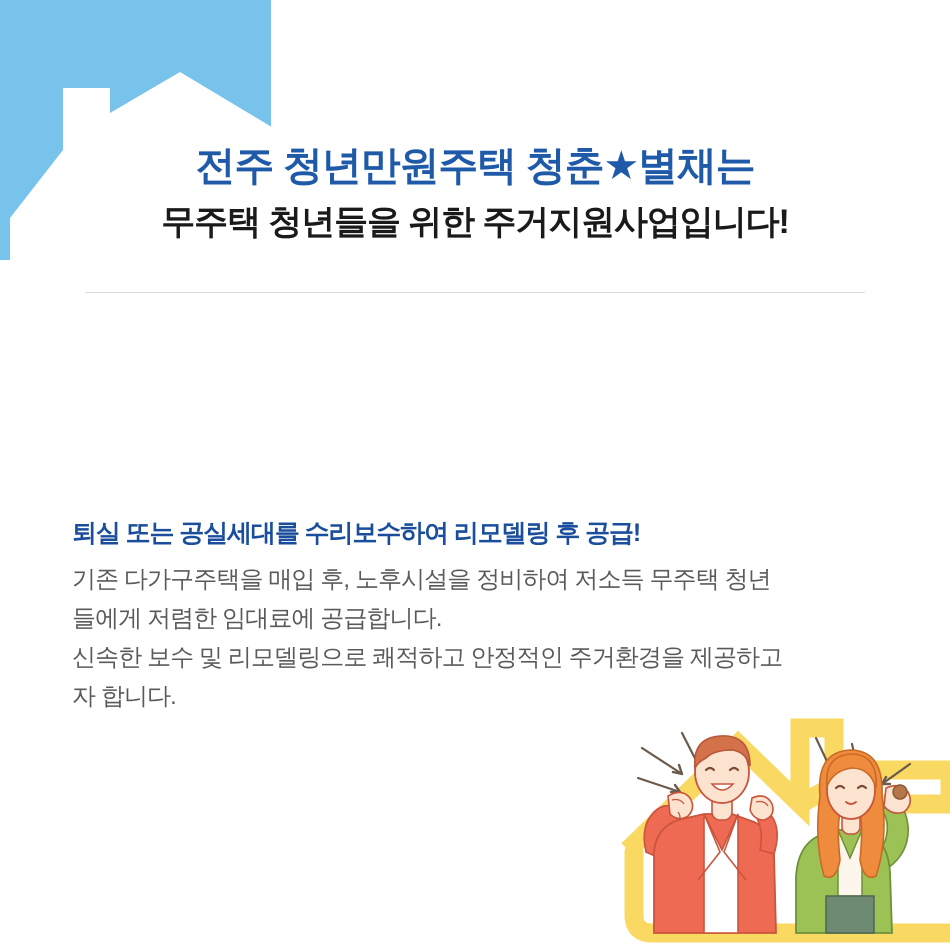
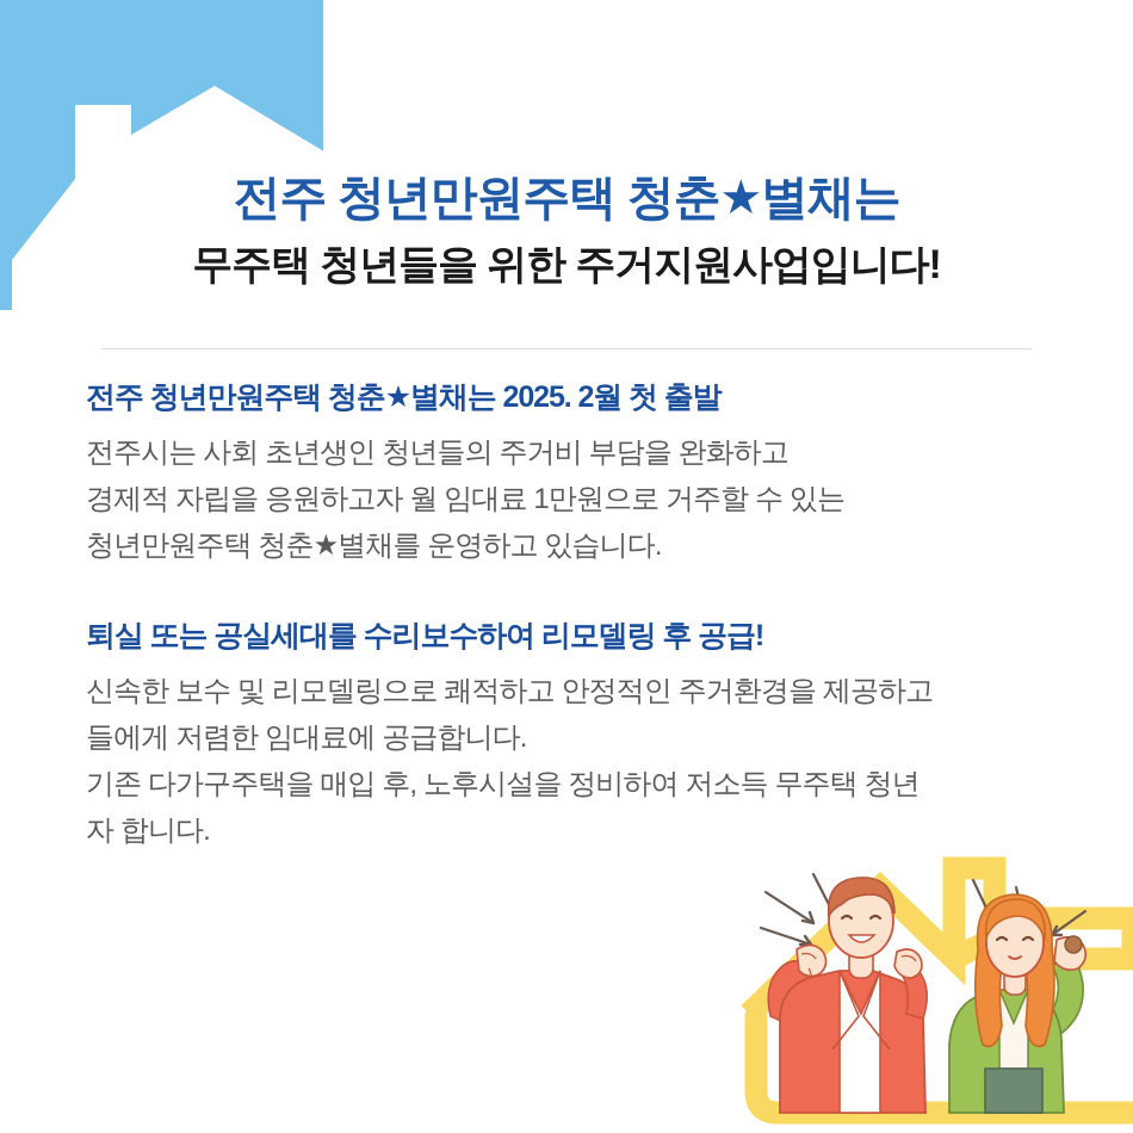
  전주 청년만원주택 청춘★별채는
  무주택 청년들을 위한 주거지원사업입니다!
+ 전주 청년만원주택 청춘★별채는 2025. 2월 첫 출발
+ 전주시는 사회 초년생인 청년들의 주거비 부담을 완화하고
+ 경제적 자립을 응원하고자 월 임대료 1만원으로 거주할 수 있는
+ 청년만원주택 청춘★별채를 운영하고 있습니다.
  퇴실 또는 공실세대를 수리보수하여 리모델링 후 공급!
- 기존 다가구주택을 매입 후, 노후시설을 정비하여 저소득 무주택 청년
+ 신속한 보수 및 리모델링으로 쾌적하고 안정적인 주거환경을 제공하고
  들에게 저렴한 임대료에 공급합니다.
- 신속한 보수 및 리모델링으로 쾌적하고 안정적인 주거환경을 제공하고
+ 기존 다가구주택을 매입 후, 노후시설을 정비하여 저소득 무주택 청년
  자 합니다.
